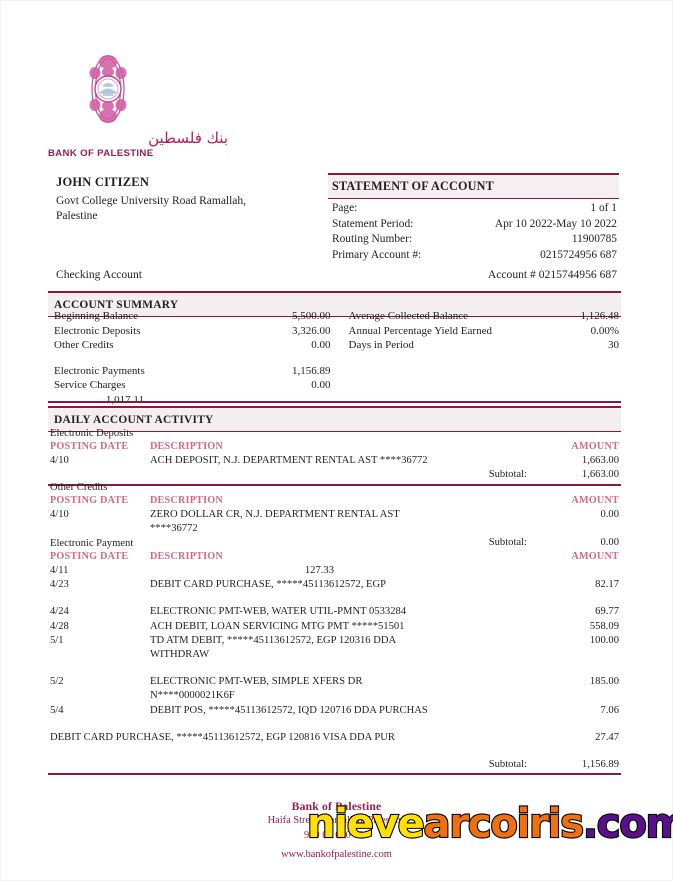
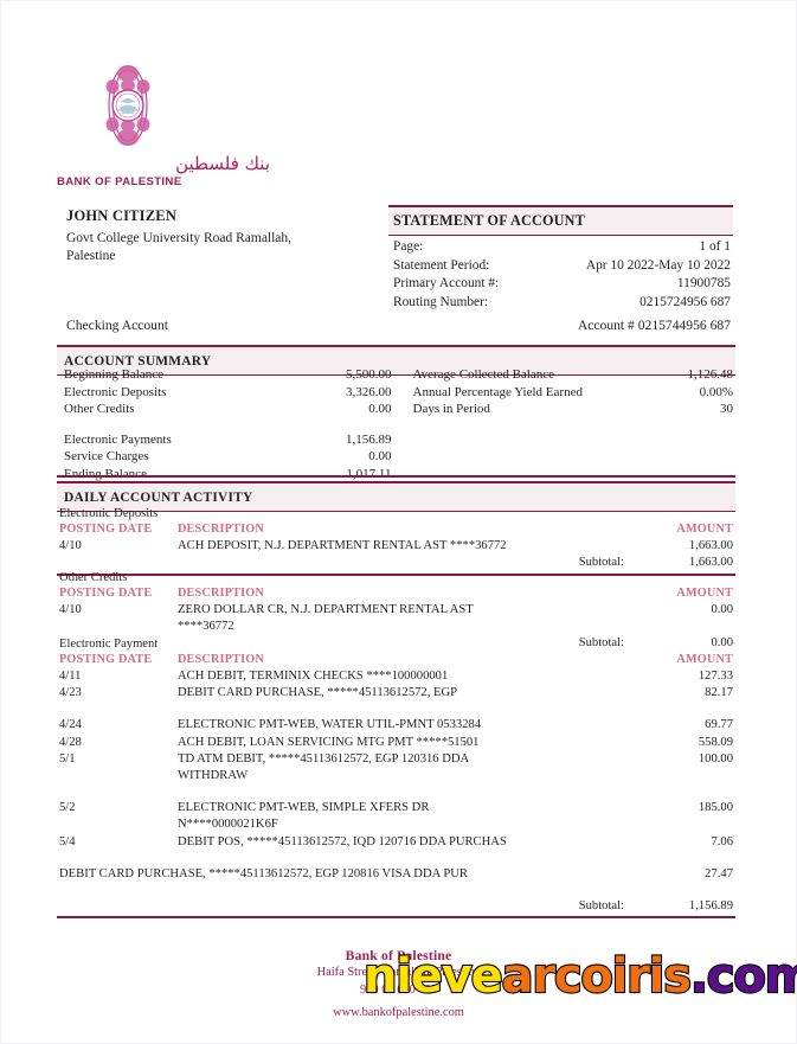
  بنك فلسطين
  BANK OF PALESTINE
  JOHN CITIZEN
  Govt College University Road Ramallah,
  Palestine
  STATEMENT OF ACCOUNT
  Page:
  1 of 1
  Statement Period:
  Apr 10 2022-May 10 2022
- Routing Number:
+ Primary Account #:
  11900785
- Primary Account #:
+ Routing Number:
  0215724956 687
  Checking Account
  Account # 0215744956 687
  ACCOUNT SUMMARY
  Beginning Balance
  5,500.00
  Electronic Deposits
  3,326.00
  Other Credits
  0.00
  Electronic Payments
  1,156.89
  Service Charges
  0.00
+ Ending Balance
  1,017.11
  Average Collected Balance
  1,126.48
  Annual Percentage Yield Earned
  0.00%
  Days in Period
  30
  DAILY ACCOUNT ACTIVITY
  Electronic Deposits
  POSTING DATE
  DESCRIPTION
  AMOUNT
  4/10
  ACH DEPOSIT, N.J. DEPARTMENT RENTAL AST ****36772
  1,663.00
  Subtotal:
  1,663.00
  Other Credits
  POSTING DATE
  DESCRIPTION
  AMOUNT
  4/10
  ZERO DOLLAR CR, N.J. DEPARTMENT RENTAL AST ****36772
  0.00
  Subtotal:
  0.00
  Electronic Payment
  POSTING DATE
  DESCRIPTION
  AMOUNT
  4/11
+ ACH DEBIT, TERMINIX CHECKS ****100000001
  127.33
  4/23
  DEBIT CARD PURCHASE, *****45113612572, EGP
  82.17
  4/24
  ELECTRONIC PMT-WEB, WATER UTIL-PMNT 0533284
  69.77
  4/28
  ACH DEBIT, LOAN SERVICING MTG PMT *****51501
  558.09
  5/1
  TD ATM DEBIT, *****45113612572, EGP 120316 DDA WITHDRAW
  100.00
  5/2
  ELECTRONIC PMT-WEB, SIMPLE XFERS DR N****0000021K6F
  185.00
  5/4
  DEBIT POS, *****45113612572, IQD 120716 DDA PURCHAS
  7.06
  DEBIT CARD PURCHASE, *****45113612572, EGP 120816 VISA DDA PUR
  27.47
  Subtotal:
  1,156.89
  Bank of Palestine
  Haifa Street, Ramallah, Palestine
  970 00 000 000
  www.bankofpalestine.com
  nievearcoiris.com
